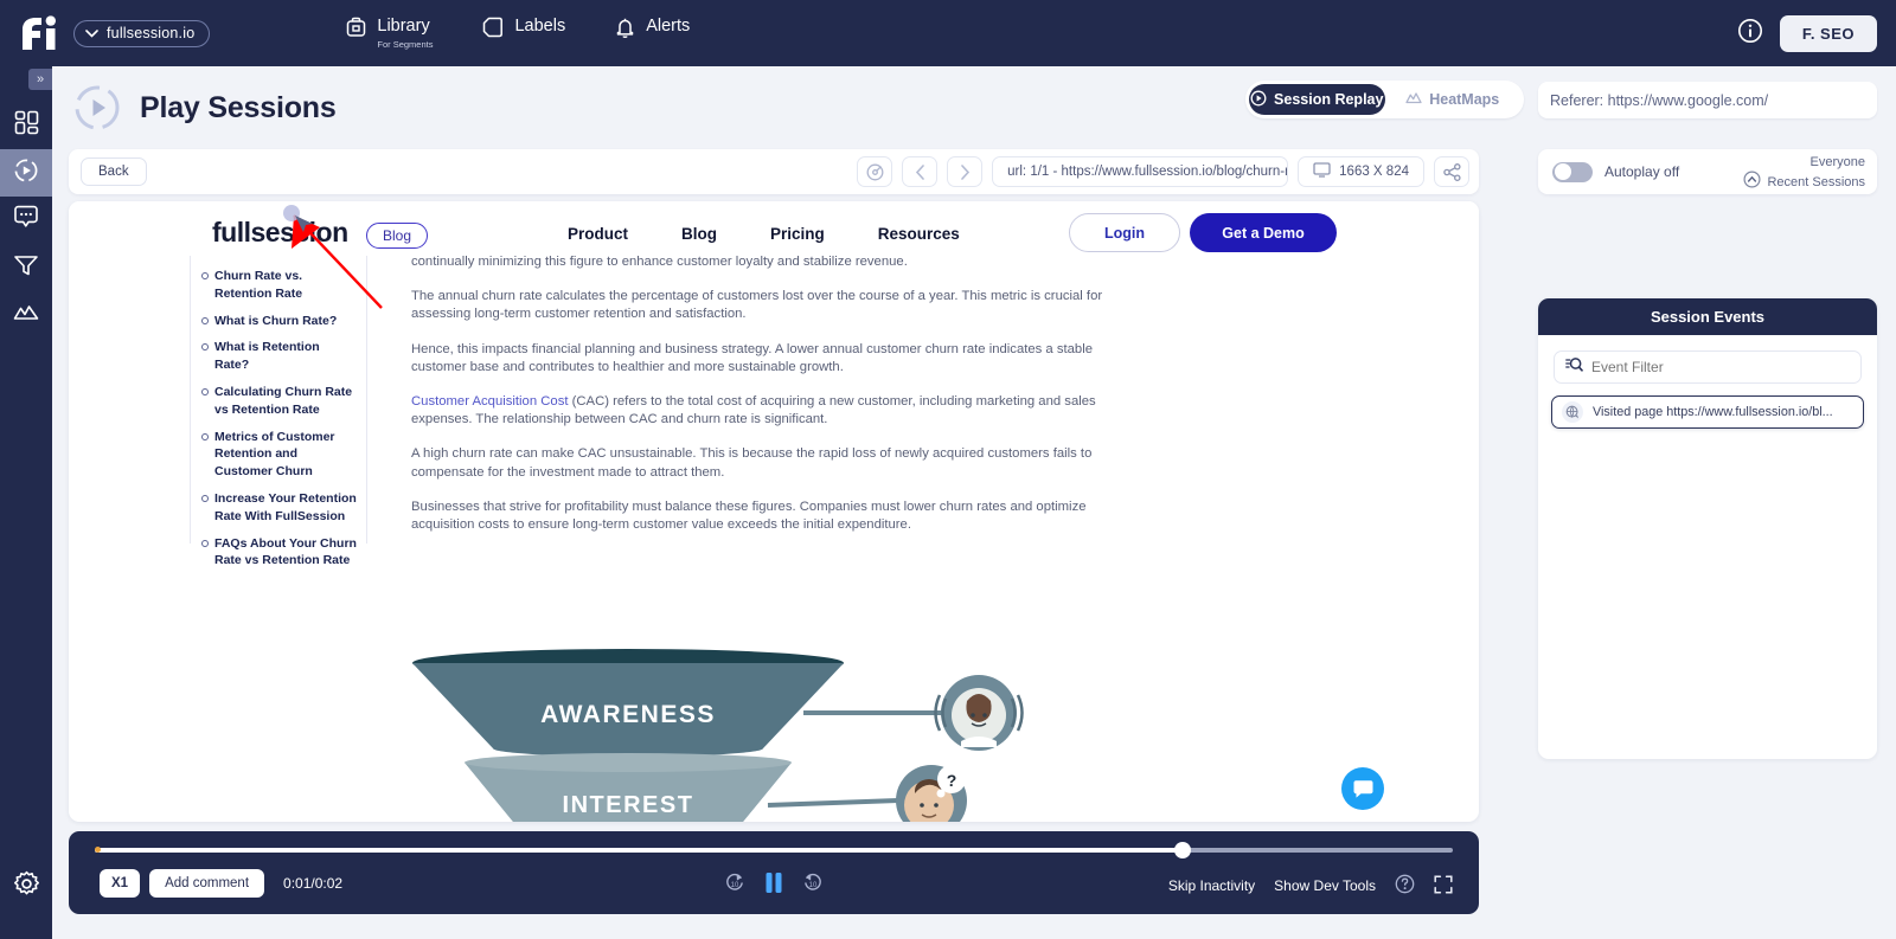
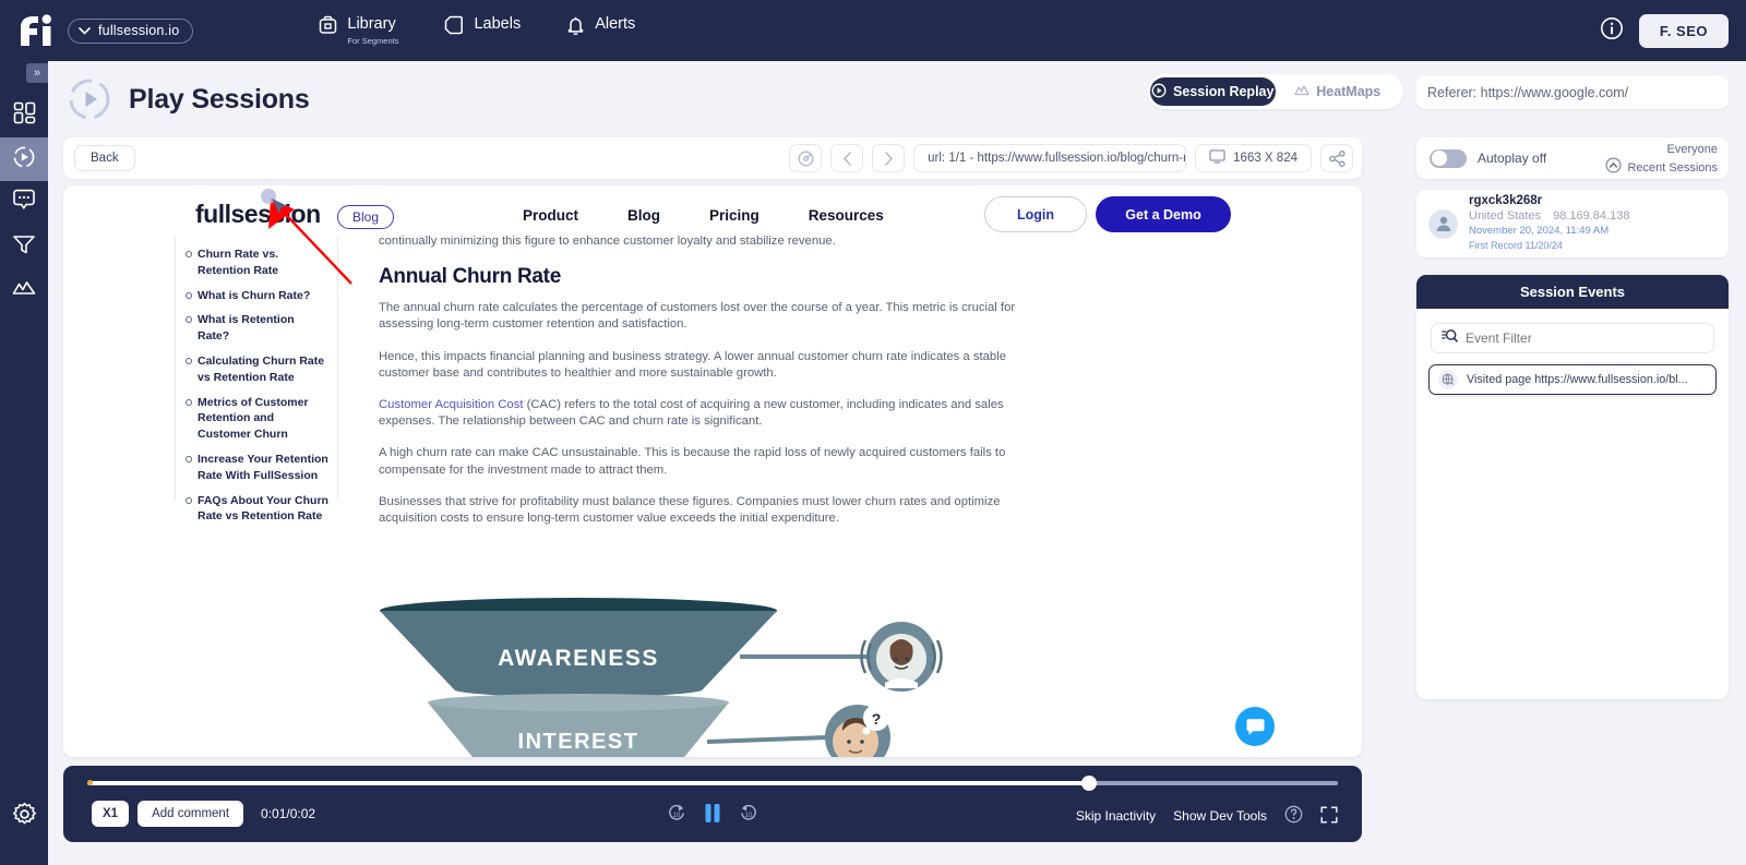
  fullsession.io
  Library
  For Segments
  Labels
  Alerts
  F. SEO
  »
  Play Sessions
  Session Replay
  HeatMaps
  Referer: https://www.google.com/
  Back
  url: 1/1 - https://www.fullsession.io/blog/churn-r
  1663 X 824
  fullseson
  Blog
  Product
  Blog
  Pricing
  Resources
  Login
  Get a Demo
  Churn Rate vs. Retention Rate
  What is Churn Rate?
  What is Retention Rate?
  Calculating Churn Rate vs Retention Rate
  Metrics of Customer Retention and Customer Churn
  Increase Your Retention Rate With FullSession
  FAQs About Your Churn Rate vs Retention Rate
  continually minimizing this figure to enhance customer loyalty and stabilize revenue.
+ Annual Churn Rate
  The annual churn rate calculates the percentage of customers lost over the course of a year. This metric is crucial for assessing long-term customer retention and satisfaction.
  Hence, this impacts financial planning and business strategy. A lower annual customer churn rate indicates a stable customer base and contributes to healthier and more sustainable growth.
- Customer Acquisition Cost (CAC) refers to the total cost of acquiring a new customer, including marketing and sales expenses. The relationship between CAC and churn rate is significant.
+ Customer Acquisition Cost (CAC) refers to the total cost of acquiring a new customer, including indicates and sales expenses. The relationship between CAC and churn rate is significant.
  A high churn rate can make CAC unsustainable. This is because the rapid loss of newly acquired customers fails to compensate for the investment made to attract them.
  Businesses that strive for profitability must balance these figures. Companies must lower churn rates and optimize acquisition costs to ensure long-term customer value exceeds the initial expenditure.
  AWARENESS
  INTEREST
  ?
  Autoplay off
  Everyone
  Recent Sessions
+ rgxck3k268r
+ United States 98.169.84.138
+ November 20, 2024, 11:49 AM
+ First Record 11/20/24
  Session Events
  Event Filter
  Visited page https://www.fullsession.io/bl...
  X1
  Add comment
  0:01/0:02
  Skip Inactivity
  Show Dev Tools
